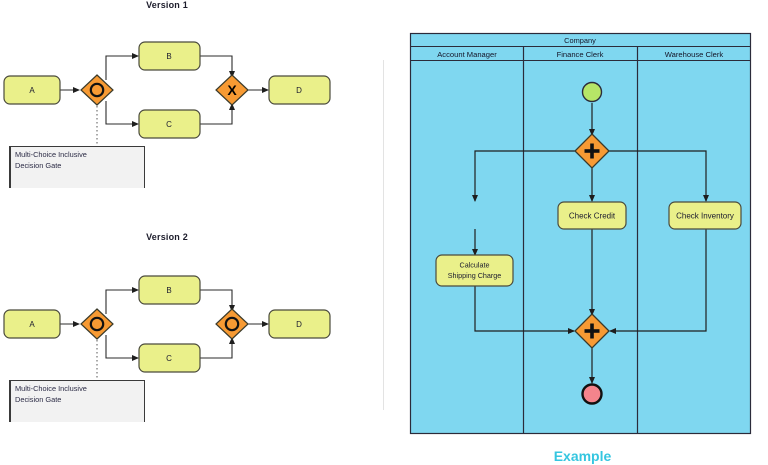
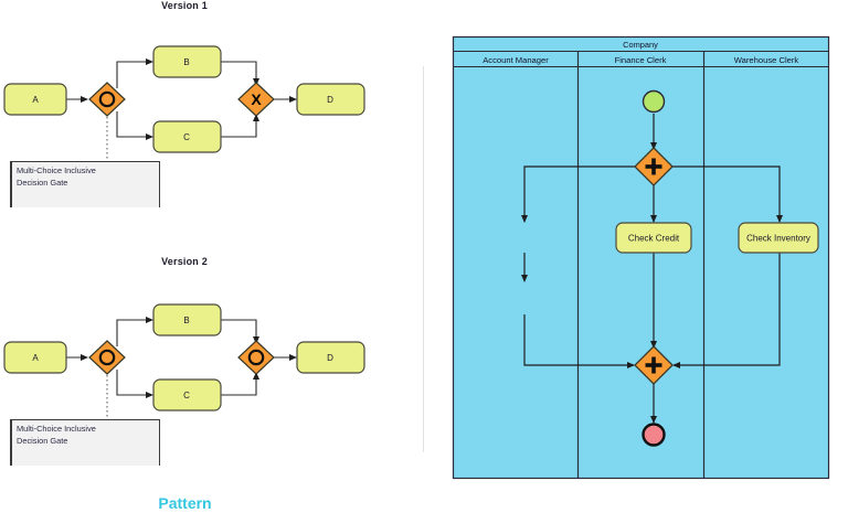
  Version 1
  A
  B
  C
  D
  X
  Multi-Choice Inclusive
  Decision Gate
  Version 2
  A
  B
  C
  D
  Multi-Choice Inclusive
  Decision Gate
+ Pattern
  Company
  Account Manager
  Finance Clerk
  Warehouse Clerk
  Check Credit
  Check Inventory
- Calculate
- Shipping Charge
- Example
